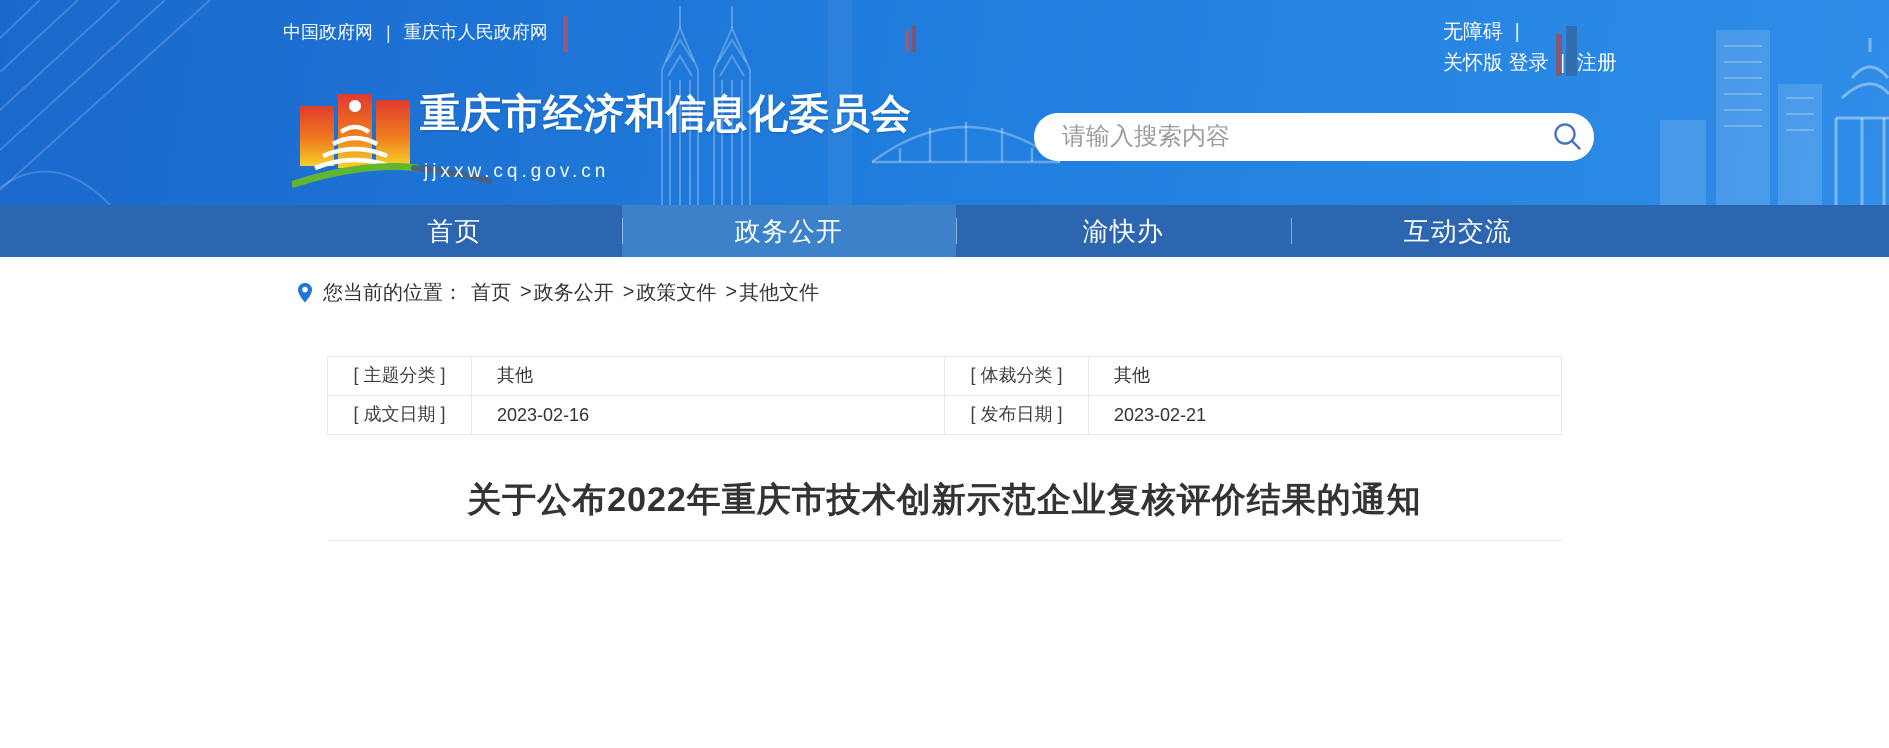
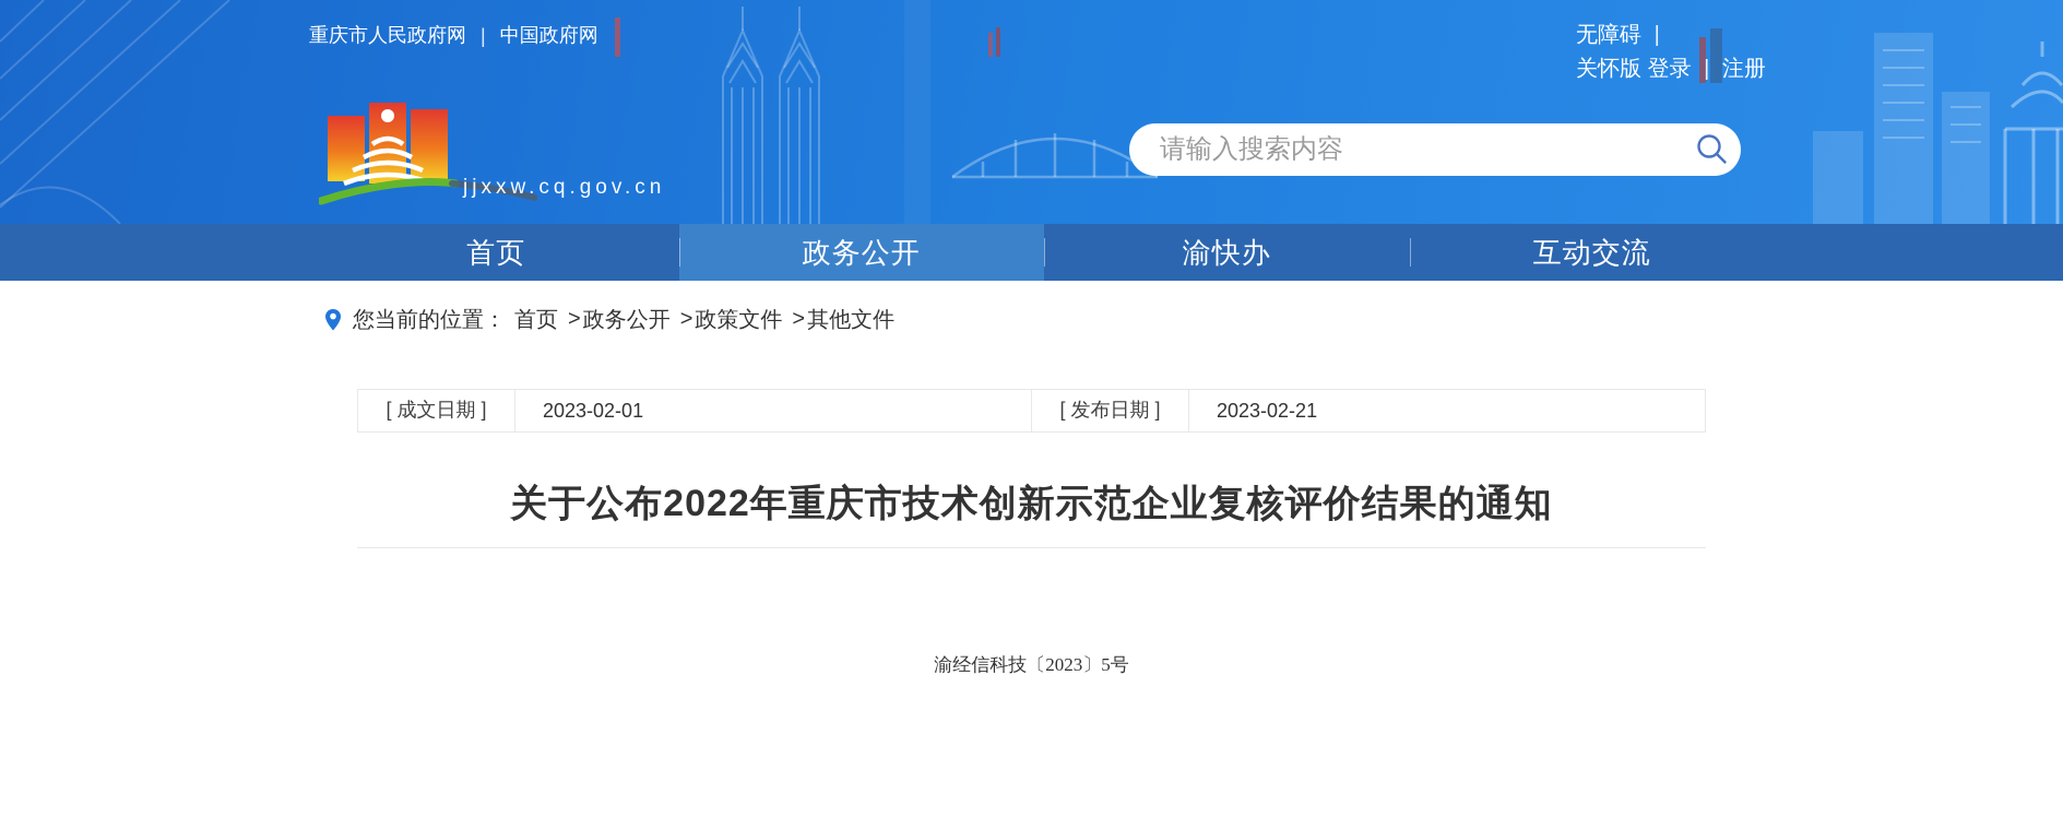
- 中国政府网
+ 重庆市人民政府网
  |
- 重庆市人民政府网
+ 中国政府网
  无障碍 |
  关怀版 登录 | 注册
- 重庆市经济和信息化委员会
  jjxxw.cq.gov.cn
  请输入搜索内容
  首页
  政务公开
  渝快办
  互动交流
  您当前的位置：
  首页
  >
  政务公开
  >
  政策文件
  >
  其他文件
- [ 主题分类 ]	其他	[ 体裁分类 ]	其他
- [ 成文日期 ]	2023-02-16	[ 发布日期 ]	2023-02-21
+ [ 成文日期 ]	2023-02-01	[ 发布日期 ]	2023-02-21
  关于公布2022年重庆市技术创新示范企业复核评价结果的通知
+ 渝经信科技〔2023〕5号
